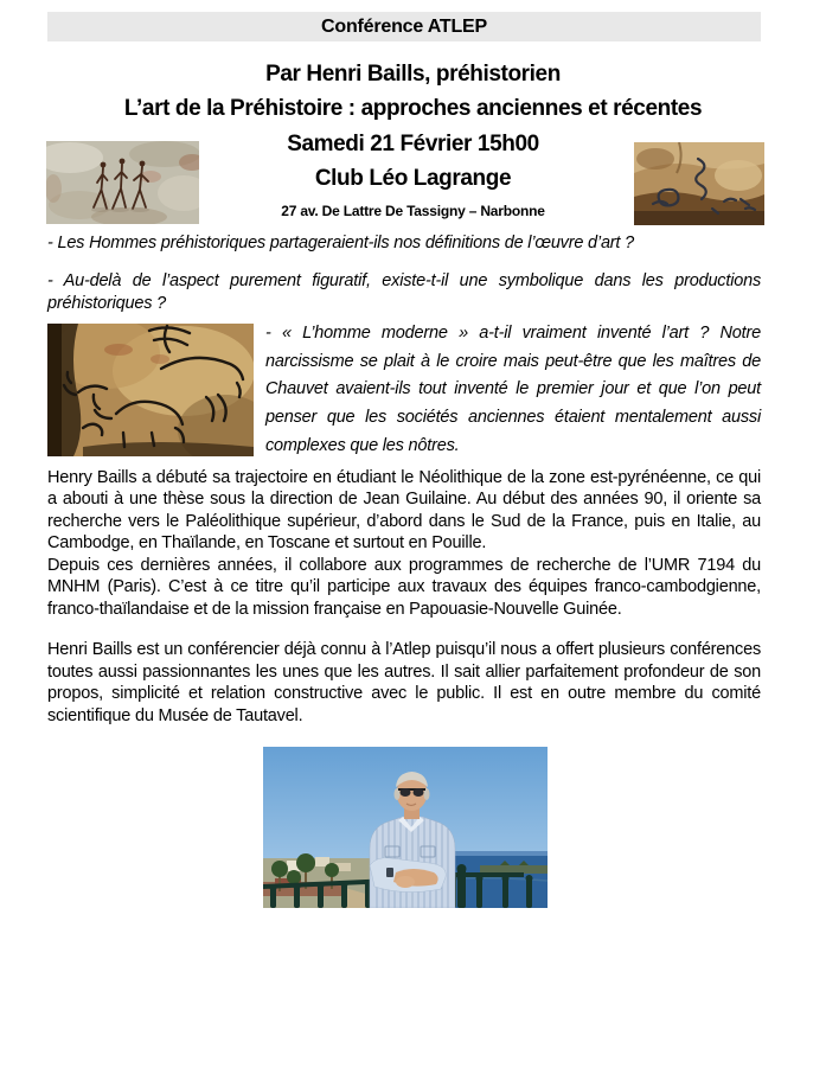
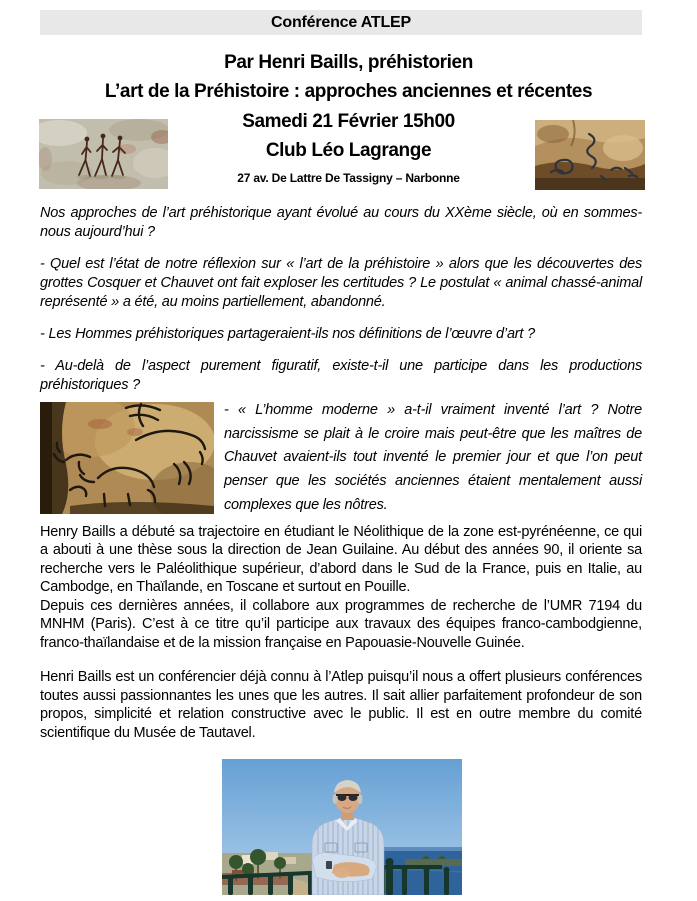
  Conférence ATLEP
  Par Henri Baills, préhistorien
  L’art de la Préhistoire : approches anciennes et récentes
  Samedi 21 Février 15h00
  Club Léo Lagrange
  27 av. De Lattre De Tassigny – Narbonne
+ Nos approches de l’art préhistorique ayant évolué au cours du XXème siècle, où en sommes-nous aujourd’hui ?
+ - Quel est l’état de notre réflexion sur « l’art de la préhistoire » alors que les découvertes des grottes Cosquer et Chauvet ont fait exploser les certitudes ? Le postulat « animal chassé-animal représenté » a été, au moins partiellement, abandonné.
  - Les Hommes préhistoriques partageraient-ils nos définitions de l’œuvre d’art ?
- - Au-delà de l’aspect purement figuratif, existe-t-il une symbolique dans les productions préhistoriques ?
+ - Au-delà de l’aspect purement figuratif, existe-t-il une participe dans les productions préhistoriques ?
  - « L’homme moderne » a-t-il vraiment inventé l’art ? Notre narcissisme se plait à le croire mais peut-être que les maîtres de Chauvet avaient-ils tout inventé le premier jour et que l’on peut penser que les sociétés anciennes étaient mentalement aussi complexes que les nôtres.
  Henry Baills a débuté sa trajectoire en étudiant le Néolithique de la zone est-pyrénéenne, ce qui a abouti à une thèse sous la direction de Jean Guilaine. Au début des années 90, il oriente sa recherche vers le Paléolithique supérieur, d’abord dans le Sud de la France, puis en Italie, au Cambodge, en Thaïlande, en Toscane et surtout en Pouille.
  Depuis ces dernières années, il collabore aux programmes de recherche de l’UMR 7194 du MNHM (Paris). C’est à ce titre qu’il participe aux travaux des équipes franco-cambodgienne, franco-thaïlandaise et de la mission française en Papouasie-Nouvelle Guinée.
  Henri Baills est un conférencier déjà connu à l’Atlep puisqu’il nous a offert plusieurs conférences toutes aussi passionnantes les unes que les autres. Il sait allier parfaitement profondeur de son propos, simplicité et relation constructive avec le public. Il est en outre membre du comité scientifique du Musée de Tautavel.
